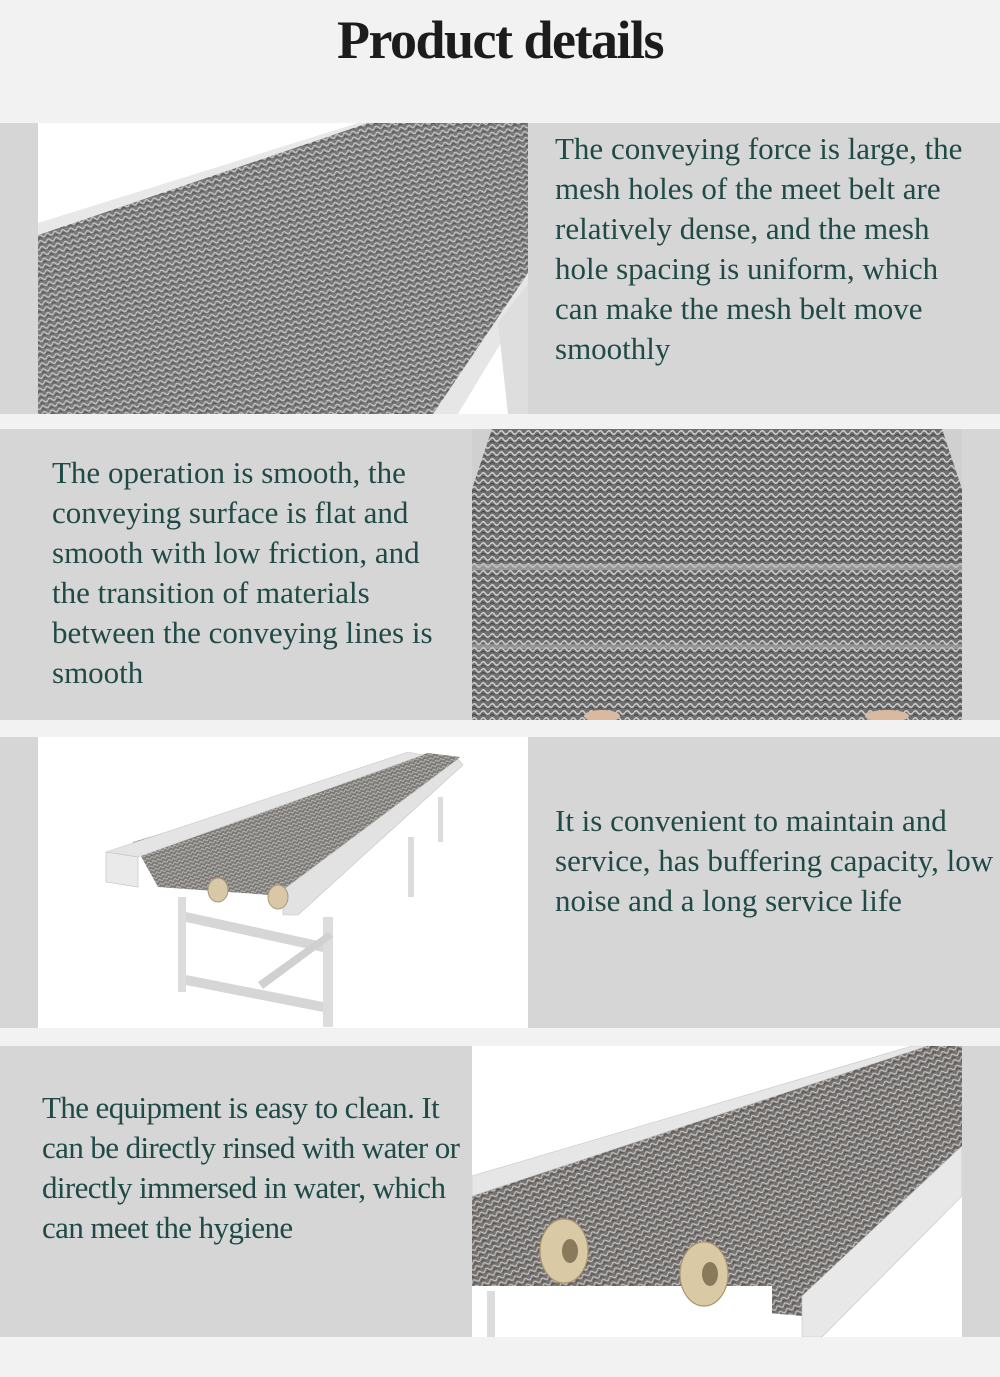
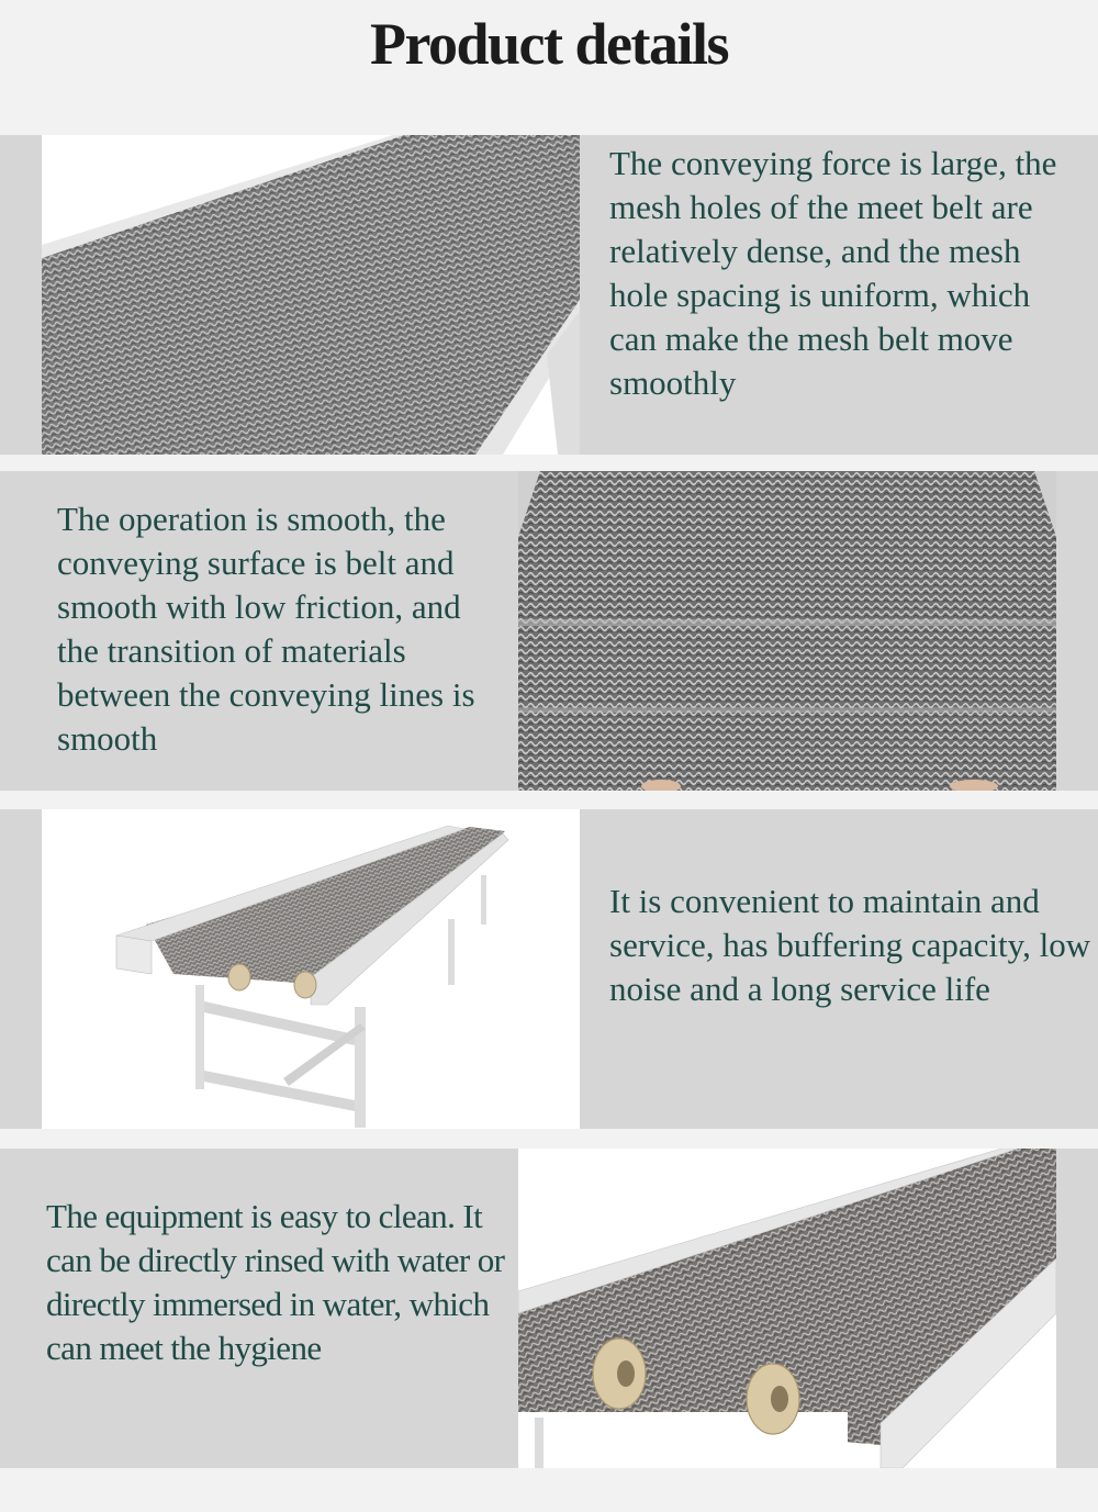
  Product details
  The conveying force is large, the mesh holes of the meet belt are relatively dense, and the mesh hole spacing is uniform, which can make the mesh belt move smoothly
- The operation is smooth, the conveying surface is flat and smooth with low friction, and the transition of materials between the conveying lines is smooth
+ The operation is smooth, the conveying surface is belt and smooth with low friction, and the transition of materials between the conveying lines is smooth
  It is convenient to maintain and service, has buffering capacity, low noise and a long service life
  The equipment is easy to clean. It can be directly rinsed with water or directly immersed in water, which can meet the hygiene
